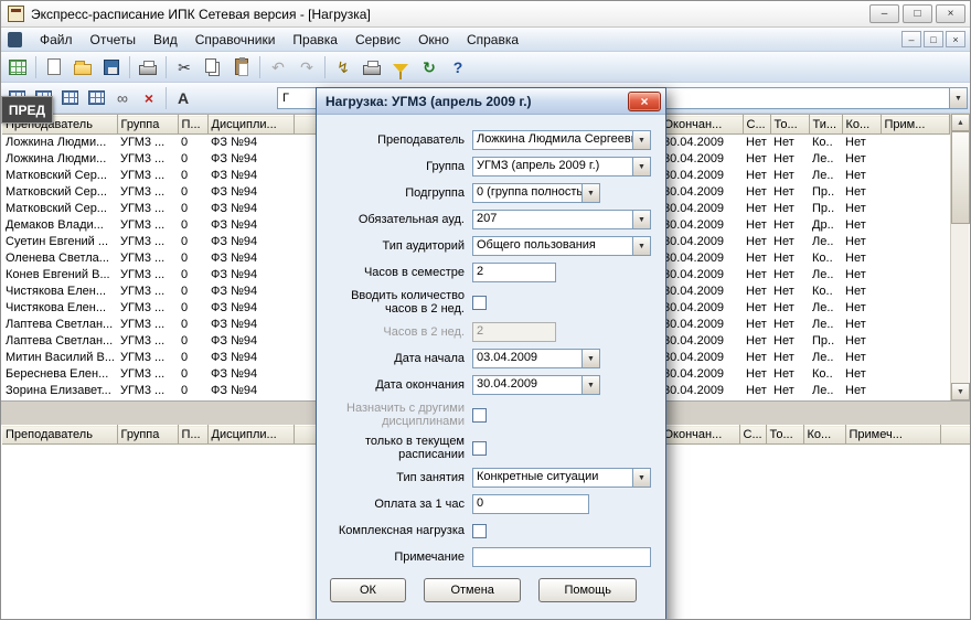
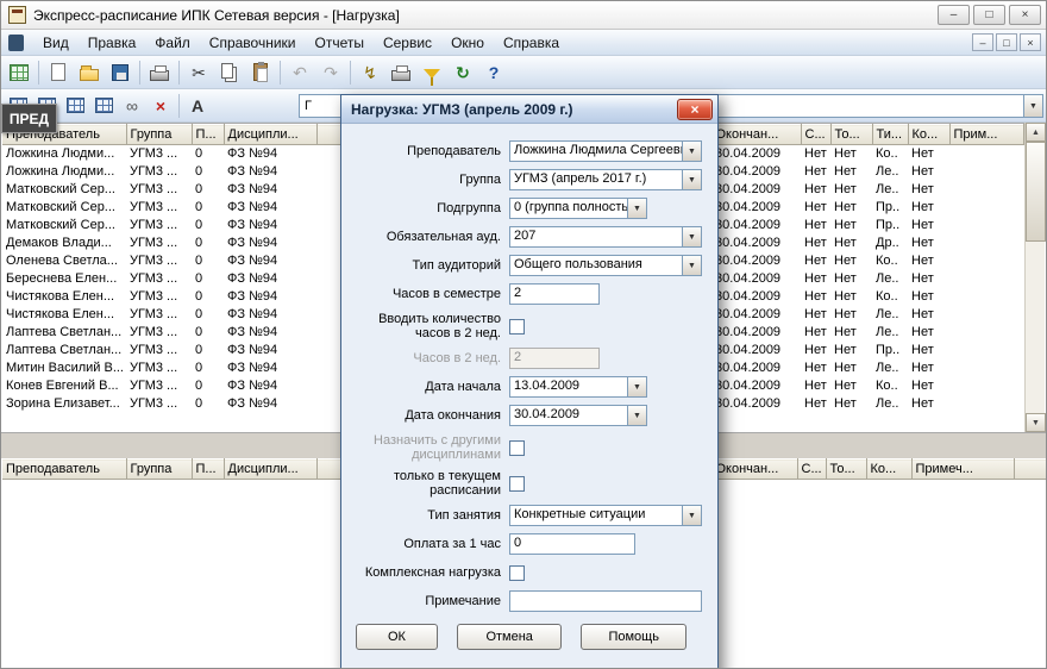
  Экспресс-расписание ИПК Сетевая версия - [Нагрузка]
  –
  □
  ×
- Файл
+ Вид
- Отчеты
+ Правка
- Вид
+ Файл
  Справочники
- Правка
+ Отчеты
  Сервис
  Окно
  Справка
  –
  □
  ×
  ✂
  ↶
  ↷
  ↯
  ↻
  ?
  ∞
  ×
  А
  Г
  ПРЕД
  	Преподаватель	Группа	П...	Дисципли...		Окончан...	С...	То...	Ти...	Ко...	Прим...
  Ложкина Людми...	УГМ3 ...	0	ФЗ №94		30.04.2009	Нет	Нет	Ко..	Нет
  Ложкина Людми...	УГМ3 ...	0	ФЗ №94		30.04.2009	Нет	Нет	Ле..	Нет
  Матковский Сер...	УГМ3 ...	0	ФЗ №94		30.04.2009	Нет	Нет	Ле..	Нет
  Матковский Сер...	УГМ3 ...	0	ФЗ №94		30.04.2009	Нет	Нет	Пр..	Нет
  Матковский Сер...	УГМ3 ...	0	ФЗ №94		30.04.2009	Нет	Нет	Пр..	Нет
  Демаков Влади...	УГМ3 ...	0	ФЗ №94		30.04.2009	Нет	Нет	Др..	Нет
- Суетин Евгений ...	УГМ3 ...	0	ФЗ №94		30.04.2009	Нет	Нет	Ле..	Нет
  Оленева Светла...	УГМ3 ...	0	ФЗ №94		30.04.2009	Нет	Нет	Ко..	Нет
- Конев Евгений В...	УГМ3 ...	0	ФЗ №94		30.04.2009	Нет	Нет	Ле..	Нет
+ Береснева Елен...	УГМ3 ...	0	ФЗ №94		30.04.2009	Нет	Нет	Ле..	Нет
  Чистякова Елен...	УГМ3 ...	0	ФЗ №94		30.04.2009	Нет	Нет	Ко..	Нет
  Чистякова Елен...	УГМ3 ...	0	ФЗ №94		30.04.2009	Нет	Нет	Ле..	Нет
  Лаптева Светлан...	УГМ3 ...	0	ФЗ №94		30.04.2009	Нет	Нет	Ле..	Нет
  Лаптева Светлан...	УГМ3 ...	0	ФЗ №94		30.04.2009	Нет	Нет	Пр..	Нет
  Митин Василий В...	УГМ3 ...	0	ФЗ №94		30.04.2009	Нет	Нет	Ле..	Нет
- Береснева Елен...	УГМ3 ...	0	ФЗ №94		30.04.2009	Нет	Нет	Ко..	Нет
+ Конев Евгений В...	УГМ3 ...	0	ФЗ №94		30.04.2009	Нет	Нет	Ко..	Нет
  Зорина Елизавет...	УГМ3 ...	0	ФЗ №94		30.04.2009	Нет	Нет	Ле..	Нет
  	Преподаватель	Группа	П...	Дисципли...		Окончан...	С...	То...	Ко...	Примеч...
  Нагрузка: УГМЗ (апрель 2009 г.)
  ×
  Преподаватель
  Ложкина Людмила Сергеев
  Группа
- УГМЗ (апрель 2009 г.)
+ УГМЗ (апрель 2017 г.)
  Подгруппа
  0 (группа полность
  Обязательная ауд.
  207
  Тип аудиторий
  Общего пользования
  Часов в семестре
  2
  Вводить количество часов в 2 нед.
  Часов в 2 нед.
  2
  Дата начала
- 03.04.2009
+ 13.04.2009
  Дата окончания
  30.04.2009
  Назначить с другими дисциплинами
  только в текущем расписании
  Тип занятия
  Конкретные ситуации
  Оплата за 1 час
  0
  Комплексная нагрузка
  Примечание
  ОК
  Отмена
  Помощь
